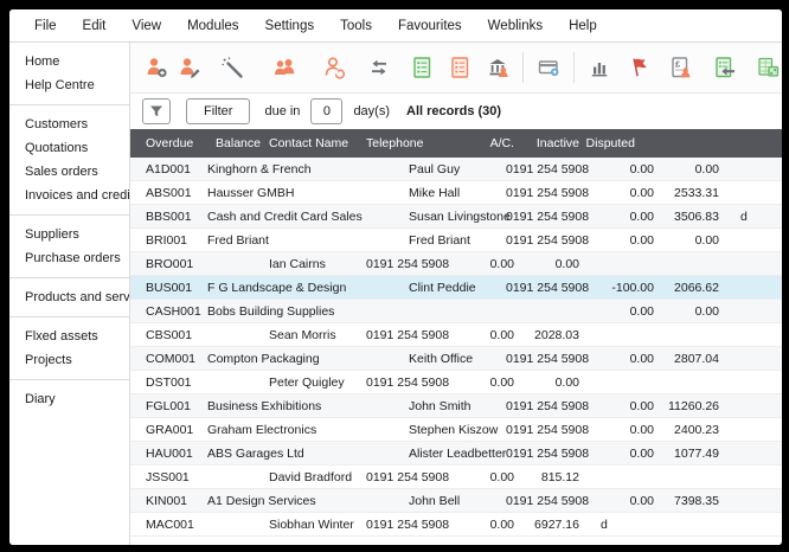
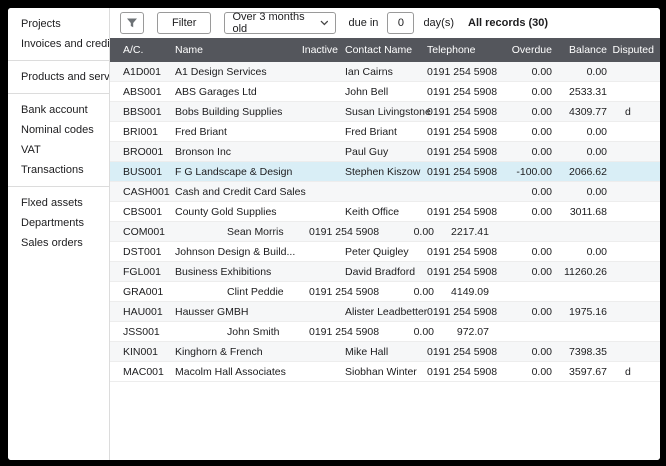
- File
- Edit
- View
- Modules
- Settings
- Tools
- Favourites
- Weblinks
- Help
- Home
- Help Centre
- Customers
- Quotations
- Sales orders
+ Projects
  Invoices and credi
- Suppliers
- Purchase orders
  Products and serv
+ Bank account
+ Nominal codes
+ VAT
+ Transactions
  Flxed assets
+ Departments
- Projects
+ Sales orders
- Diary
- £
  Filter
+ Over 3 months old
  due in
  0
  day(s)
  All records (30)
- Overdue
+ A/C.
+ Name
- Balance
+ Inactive
  Contact Name
  Telephone
- A/C.
+ Overdue
- Inactive
+ Balance
  Disputed
  A1D001
- Kinghorn & French
+ A1 Design Services
- Paul Guy
+ Ian Cairns
  0191 254 5908
  0.00
  0.00
  ABS001
- Hausser GMBH
+ ABS Garages Ltd
- Mike Hall
+ John Bell
  0191 254 5908
  0.00
  2533.31
  BBS001
- Cash and Credit Card Sales
+ Bobs Building Supplies
  Susan Livingston
  0191 254 5908
  0.00
- 3506.83
+ 4309.77
  d
  BRI001
  Fred Briant
  Fred Briant
  0191 254 5908
  0.00
  0.00
  BRO001
+ Bronson Inc
- Ian Cairns
+ Paul Guy
  0191 254 5908
  0.00
  0.00
  BUS001
  F G Landscape & Design
- Clint Peddie
+ Stephen Kiszow
  0191 254 5908
  -100.00
  2066.62
  CASH001
- Bobs Building Supplies
+ Cash and Credit Card Sales
  0.00
  0.00
  CBS001
+ County Gold Supplies
- Sean Morris
+ Keith Office
  0191 254 5908
  0.00
- 2028.03
+ 3011.68
  COM001
- Compton Packaging
- Keith Office
+ Sean Morris
  0191 254 5908
  0.00
- 2807.04
+ 2217.41
  DST001
+ Johnson Design & Build...
  Peter Quigley
  0191 254 5908
  0.00
  0.00
  FGL001
  Business Exhibitions
- John Smith
+ David Bradford
  0191 254 5908
  0.00
  11260.26
  GRA001
- Graham Electronics
- Stephen Kiszow
+ Clint Peddie
  0191 254 5908
  0.00
- 2400.23
+ 4149.09
  HAU001
- ABS Garages Ltd
+ Hausser GMBH
  Alister Leadbetter
  0191 254 5908
  0.00
- 1077.49
+ 1975.16
  JSS001
- David Bradford
+ John Smith
  0191 254 5908
  0.00
- 815.12
+ 972.07
  KIN001
- A1 Design Services
+ Kinghorn & French
- John Bell
+ Mike Hall
  0191 254 5908
  0.00
  7398.35
  MAC001
+ Macolm Hall Associates
  Siobhan Winter
  0191 254 5908
  0.00
- 6927.16
+ 3597.67
  d
